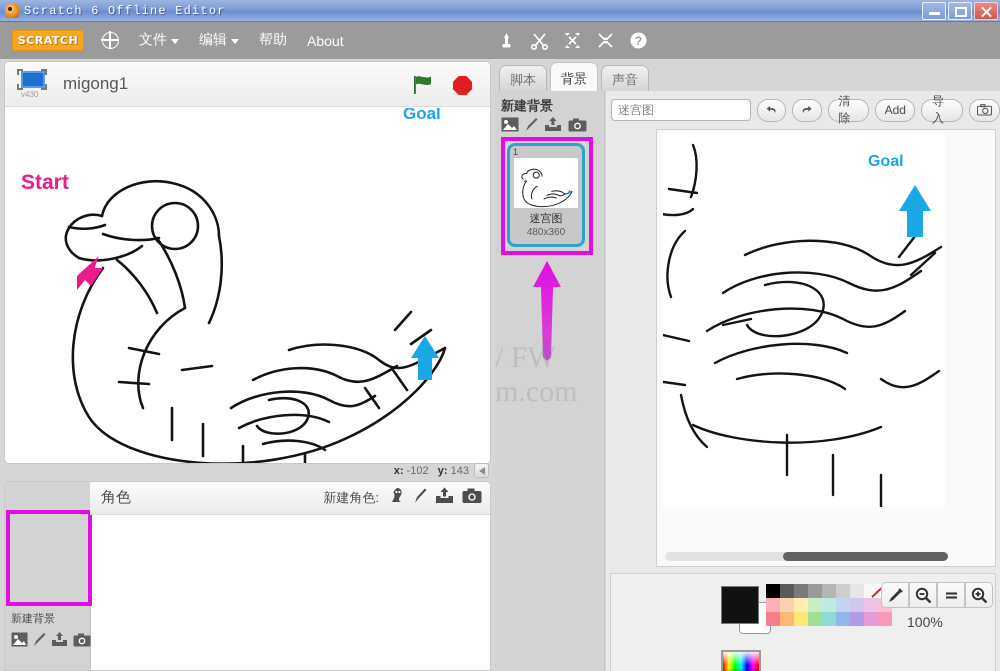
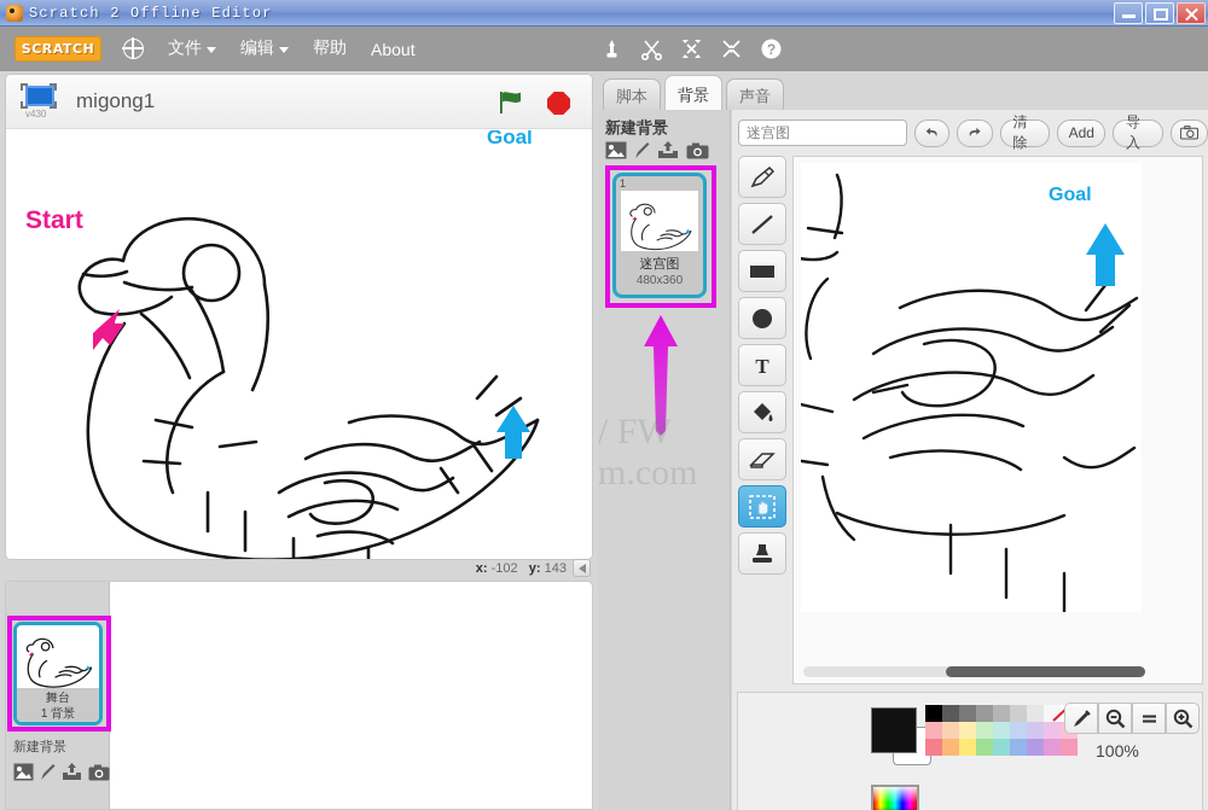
- Scratch 6 Offline Editor
+ Scratch 2 Offline Editor
  SCRATCH
  文件
  编辑
  帮助
  About
  ?
  v430
  migong1
  Start
  Goal
  x: -102 y: 143
+ 舞台
+ 1 背景
  新建背景
- 角色
- 新建角色:
  脚本
  背景
  声音
  新建背景
  1
  迷宫图
  480x360
  / FW
  迷宫图
  清除
  Add
  导入
+ T
  Goal
  100%
